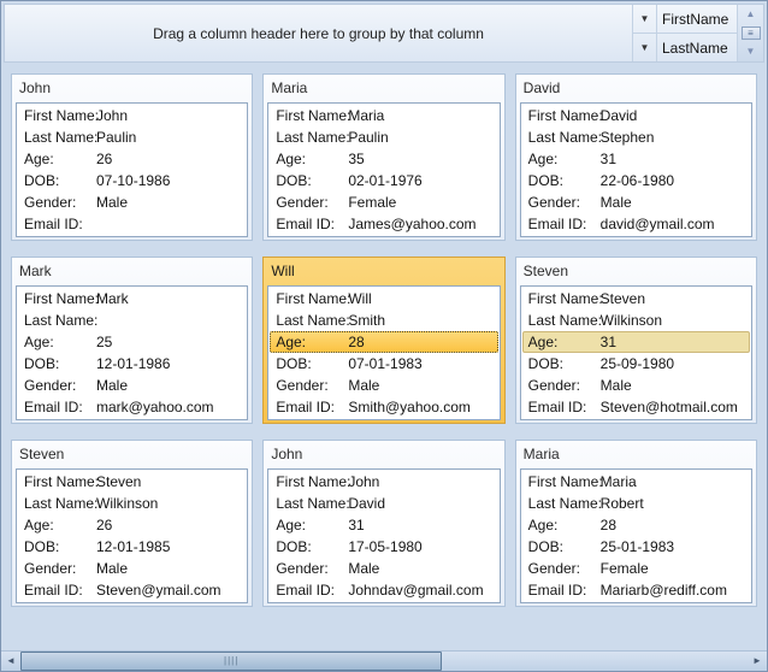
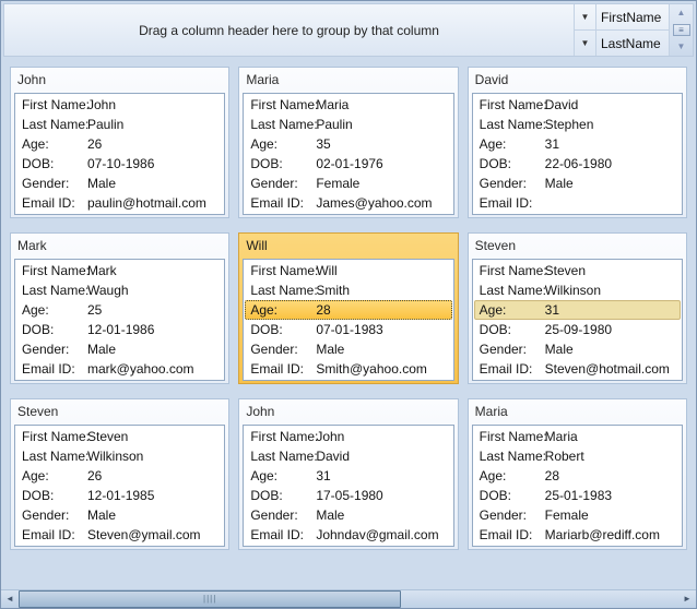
  Drag a column header here to group by that column
  ▼
  FirstName
  ▼
  LastName
  ▲
  ≡
  ▼
  John
  First Name
  John
  Last Name:
  Paulin
  Age:
  26
  DOB:
  07-10-1986
  Gender:
  Male
  Email ID:
+ paulin@hotmail.com
  Maria
  First Name
  Maria
  Last Name:
  Paulin
  Age:
  35
  DOB:
  02-01-1976
  Gender:
  Female
  Email ID:
  James@yahoo.com
  David
  First Name:
  David
  Last Name:
  Stephen
  Age:
  31
  DOB:
  22-06-1980
  Gender:
  Male
  Email ID:
- david@ymail.com
  Mark
  First Name
  Mark
  Last Name:
+ Waugh
  Age:
  25
  DOB:
  12-01-1986
  Gender:
  Male
  Email ID:
  mark@yahoo.com
  Will
  First Name
  Will
  Last Name:
  Smith
  Age:
  28
  DOB:
  07-01-1983
  Gender:
  Male
  Email ID:
  Smith@yahoo.com
  Steven
  First Name:
  Steven
  Last Name:
  Wilkinson
  Age:
  31
  DOB:
  25-09-1980
  Gender:
  Male
  Email ID:
  Steven@hotmail.com
  Steven
  First Name
  Steven
  Last Name:
  Wilkinson
  Age:
  26
  DOB:
  12-01-1985
  Gender:
  Male
  Email ID:
  Steven@ymail.com
  John
  First Name
  John
  Last Name:
  David
  Age:
  31
  DOB:
  17-05-1980
  Gender:
  Male
  Email ID:
  Johndav@gmail.com
  Maria
  First Name:
  Maria
  Last Name:
  Robert
  Age:
  28
  DOB:
  25-01-1983
  Gender:
  Female
  Email ID:
  Mariarb@rediff.com
  ◄
  ||||
  ►
